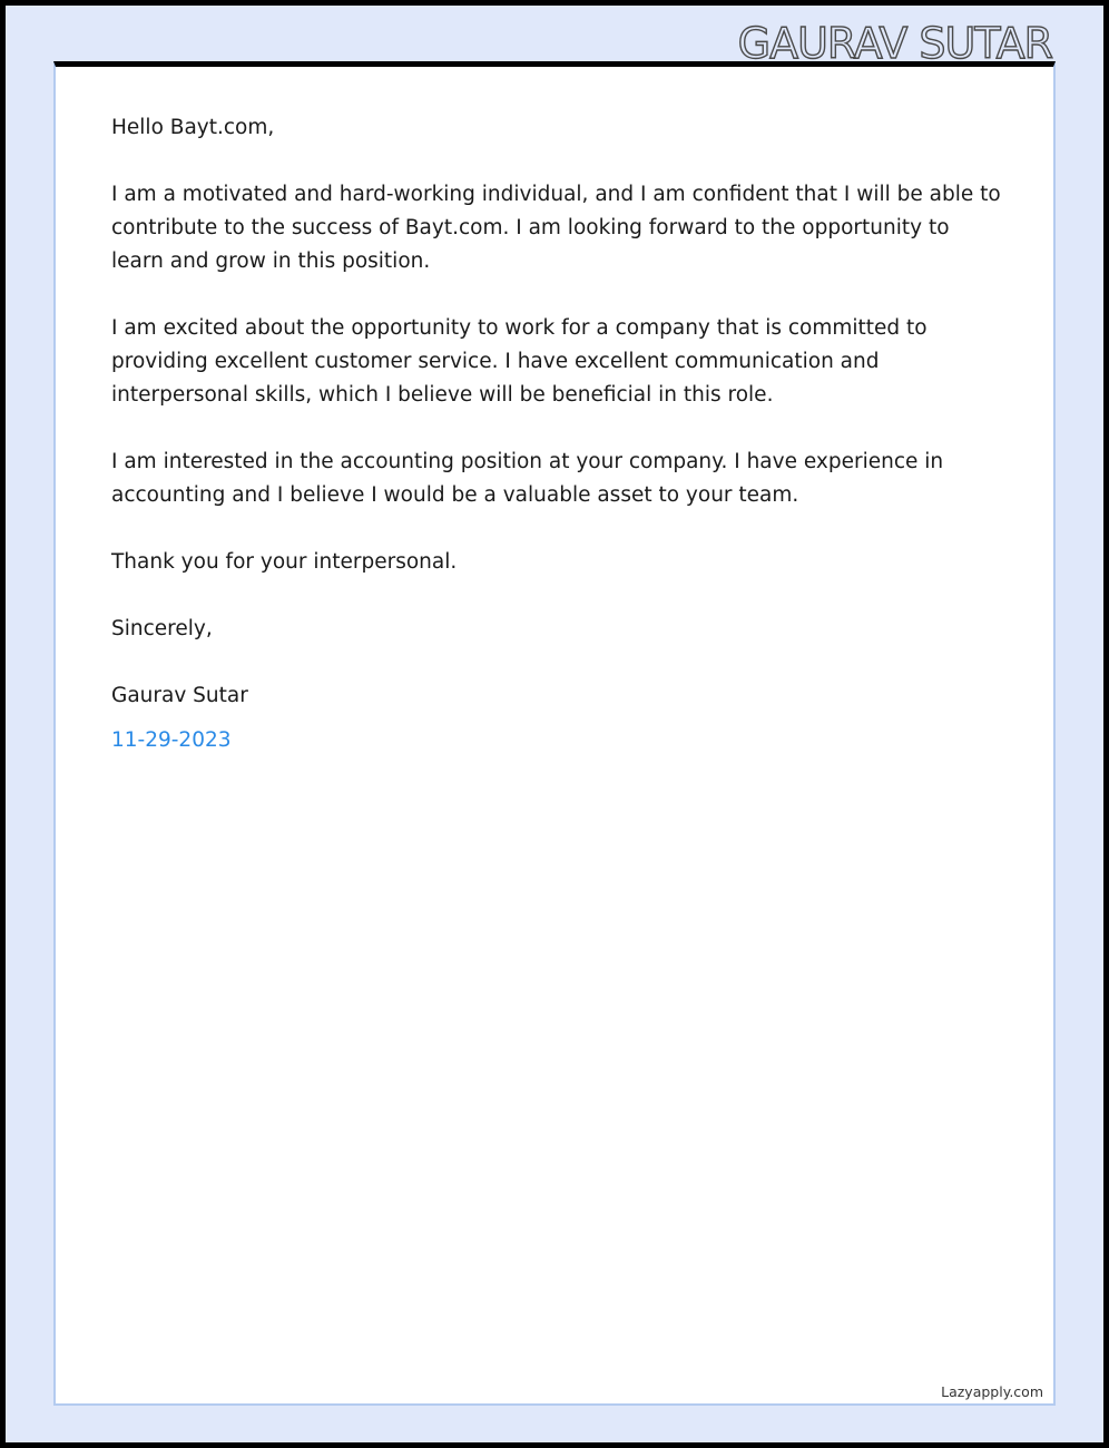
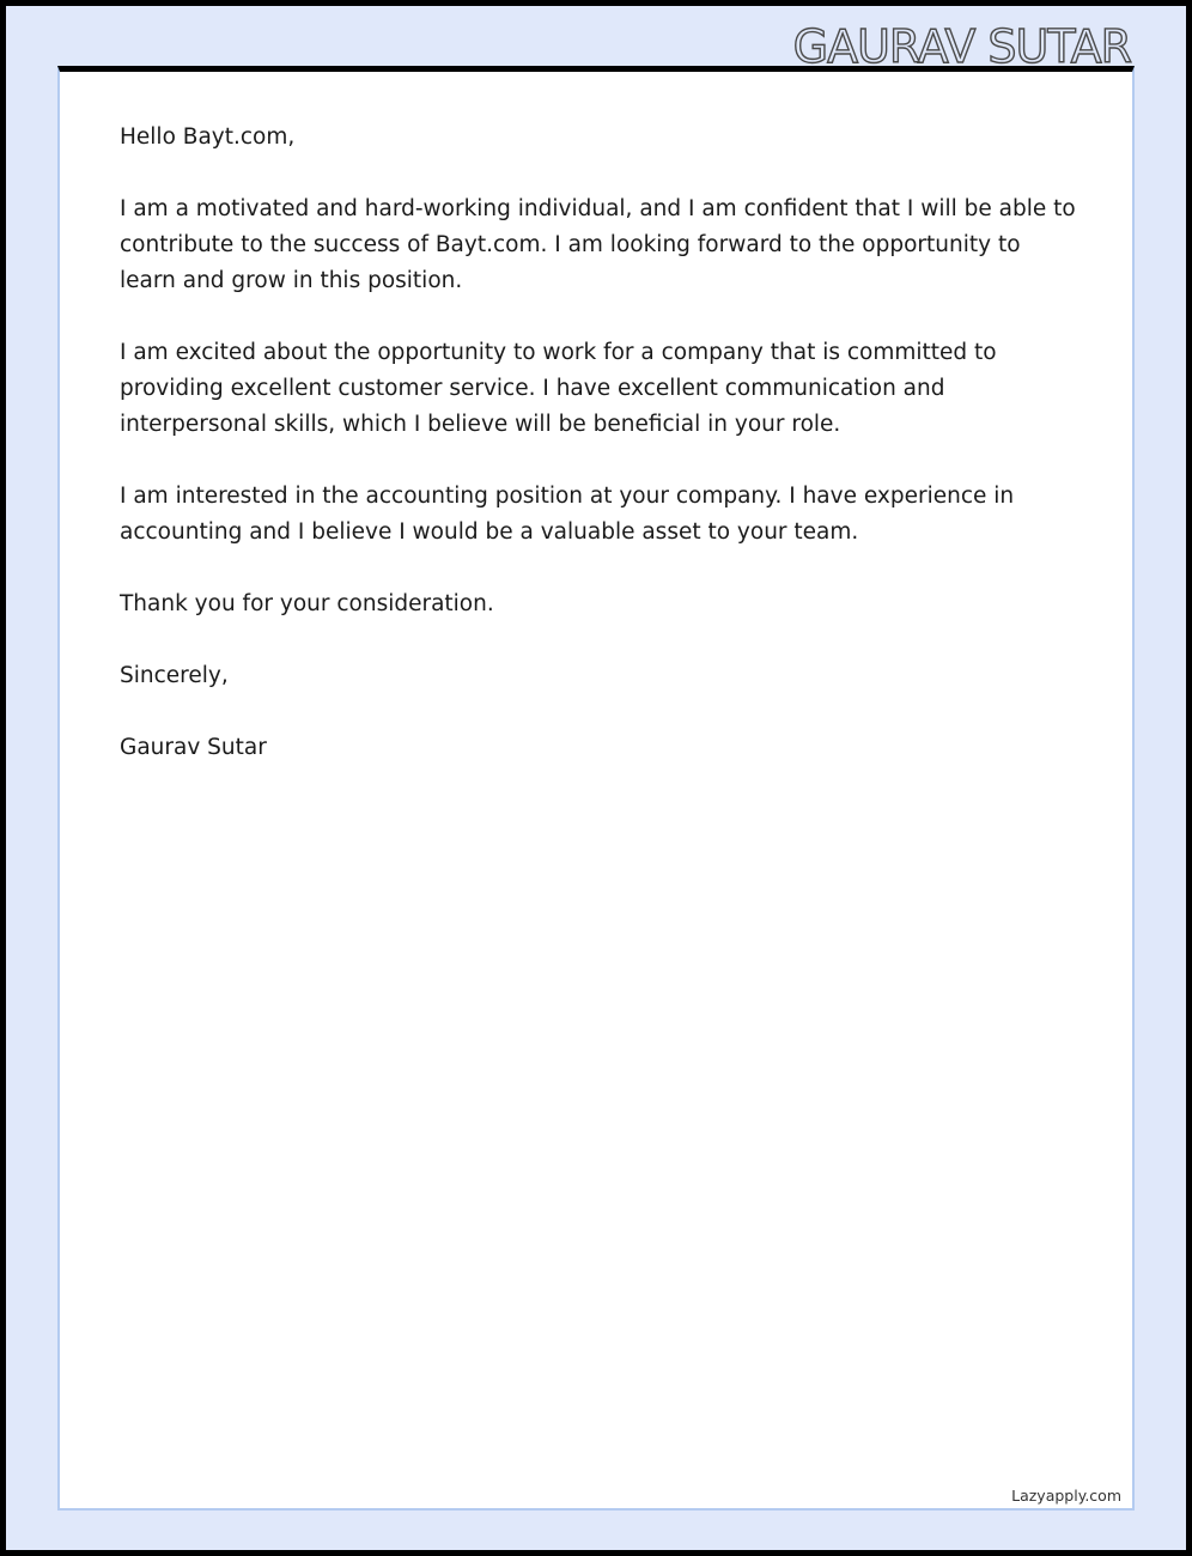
  GAURAV SUTAR
  Hello Bayt.com,
  I am a motivated and hard-working individual, and I am confident that I will be able to contribute to the success of Bayt.com. I am looking forward to the opportunity to learn and grow in this position.
- I am excited about the opportunity to work for a company that is committed to providing excellent customer service. I have excellent communication and interpersonal skills, which I believe will be beneficial in this role.
+ I am excited about the opportunity to work for a company that is committed to providing excellent customer service. I have excellent communication and interpersonal skills, which I believe will be beneficial in your role.
  I am interested in the accounting position at your company. I have experience in accounting and I believe I would be a valuable asset to your team.
- Thank you for your interpersonal.
+ Thank you for your consideration.
  Sincerely,
  Gaurav Sutar
- 11-29-2023
  Lazyapply.com
